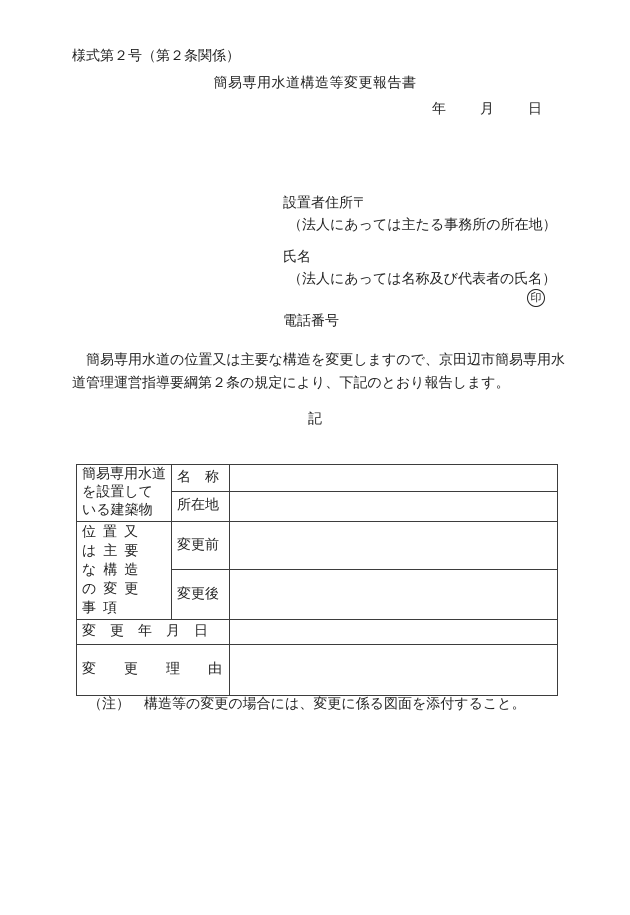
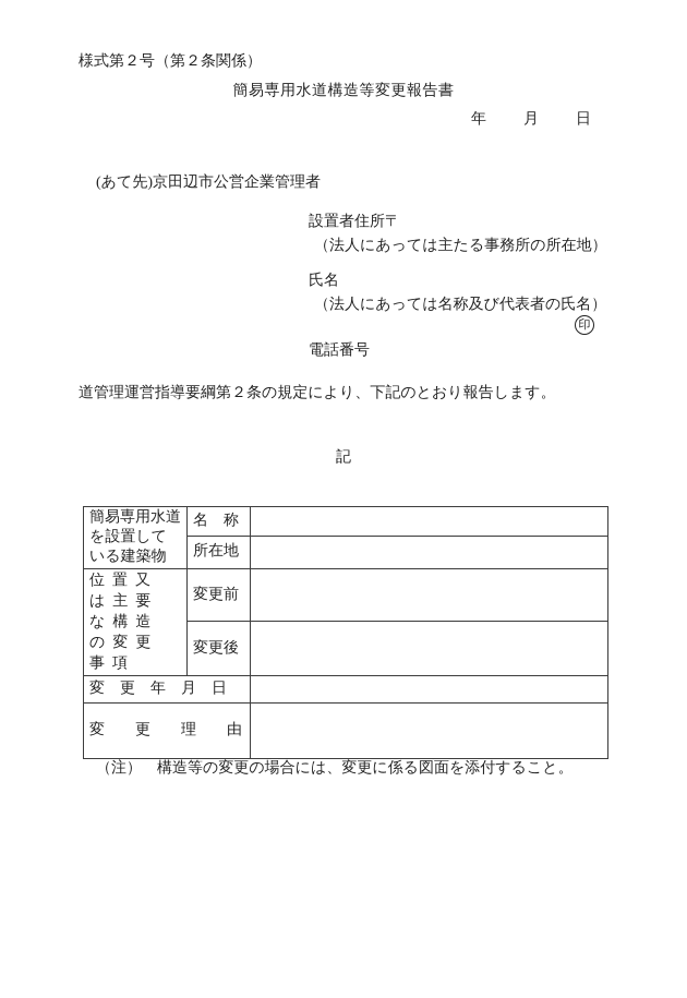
  様式第２号（第２条関係）
  簡易専用水道構造等変更報告書
  年
  月
  日
+ (あて先)京田辺市公営企業管理者
  設置者住所〒
  （法人にあっては主たる事務所の所在地）
  氏名
  （法人にあっては名称及び代表者の氏名）
  印
  電話番号
- 簡易専用水道の位置又は主要な構造を変更しますので、京田辺市簡易専用水
  道管理運営指導要綱第２条の規定により、下記のとおり報告します。
  記
  簡易専用水道を設置している建築物	名 称
  所在地
  位置又は主要な構造の変更事項	変更前
  変更後
  変 更 年 月 日
  変 更 理 由
  （注） 構造等の変更の場合には、変更に係る図面を添付すること。
